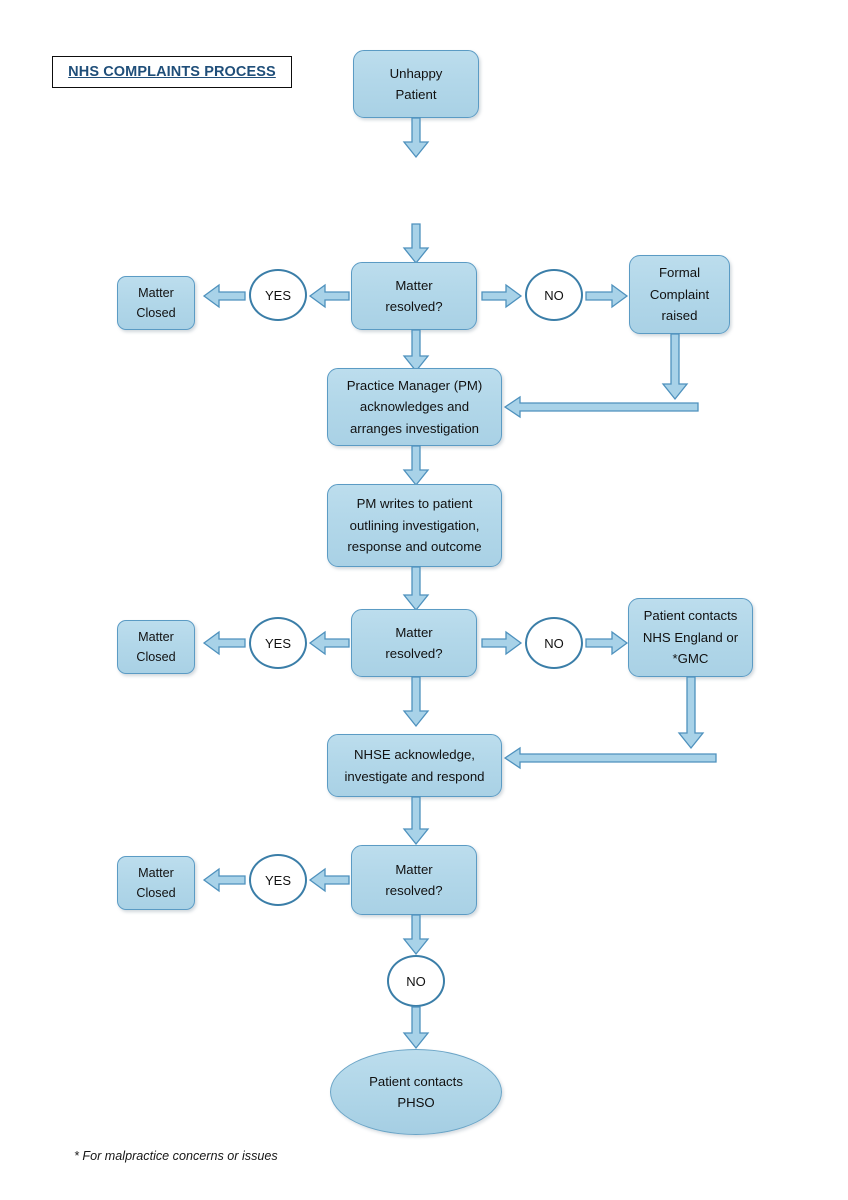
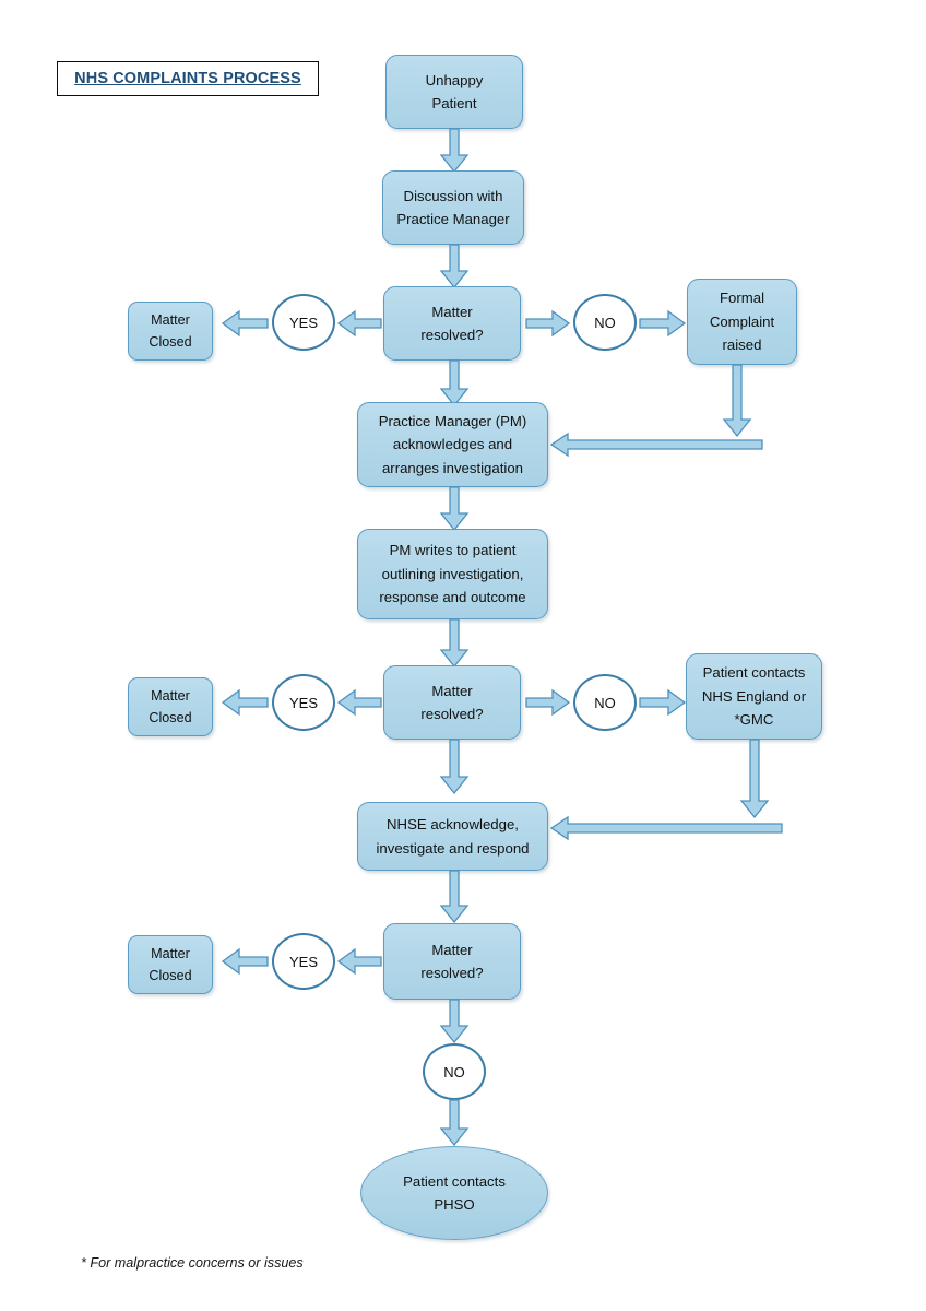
  NHS COMPLAINTS PROCESS
  Unhappy
  Patient
+ Discussion with
+ Practice Manager
  Matter
  resolved?
  YES
  Matter
  Closed
  NO
  Formal
  Complaint
  raised
  Practice Manager (PM)
  acknowledges and
  arranges investigation
  PM writes to patient
  outlining investigation,
  response and outcome
  Matter
  resolved?
  YES
  Matter
  Closed
  NO
  Patient contacts
  NHS England or
  *GMC
  NHSE acknowledge,
  investigate and respond
  Matter
  resolved?
  YES
  Matter
  Closed
  NO
  Patient contacts
  PHSO
  * For malpractice concerns or issues
